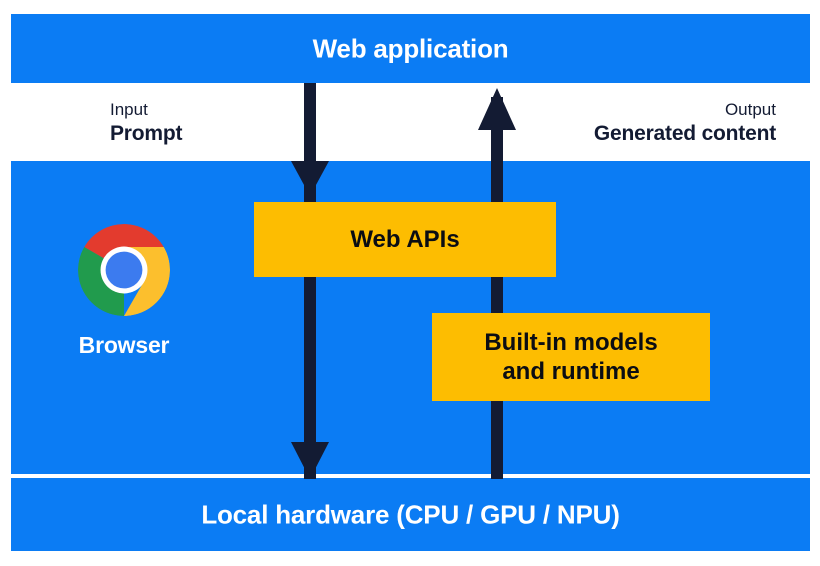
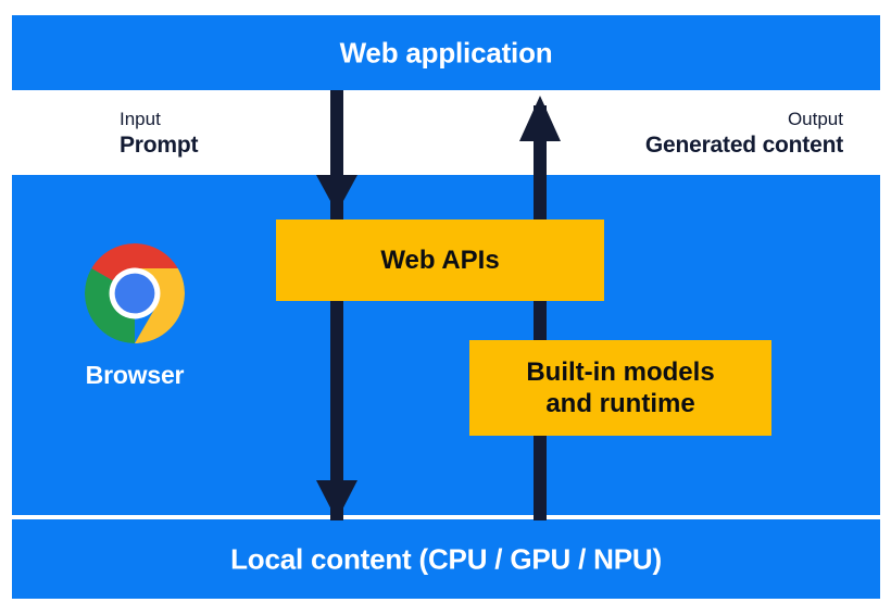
  Web application
- Local hardware (CPU / GPU / NPU)
+ Local content (CPU / GPU / NPU)
  Input
  Prompt
  Output
  Generated content
  Browser
  Web APIs
  Built-in models
  and runtime
